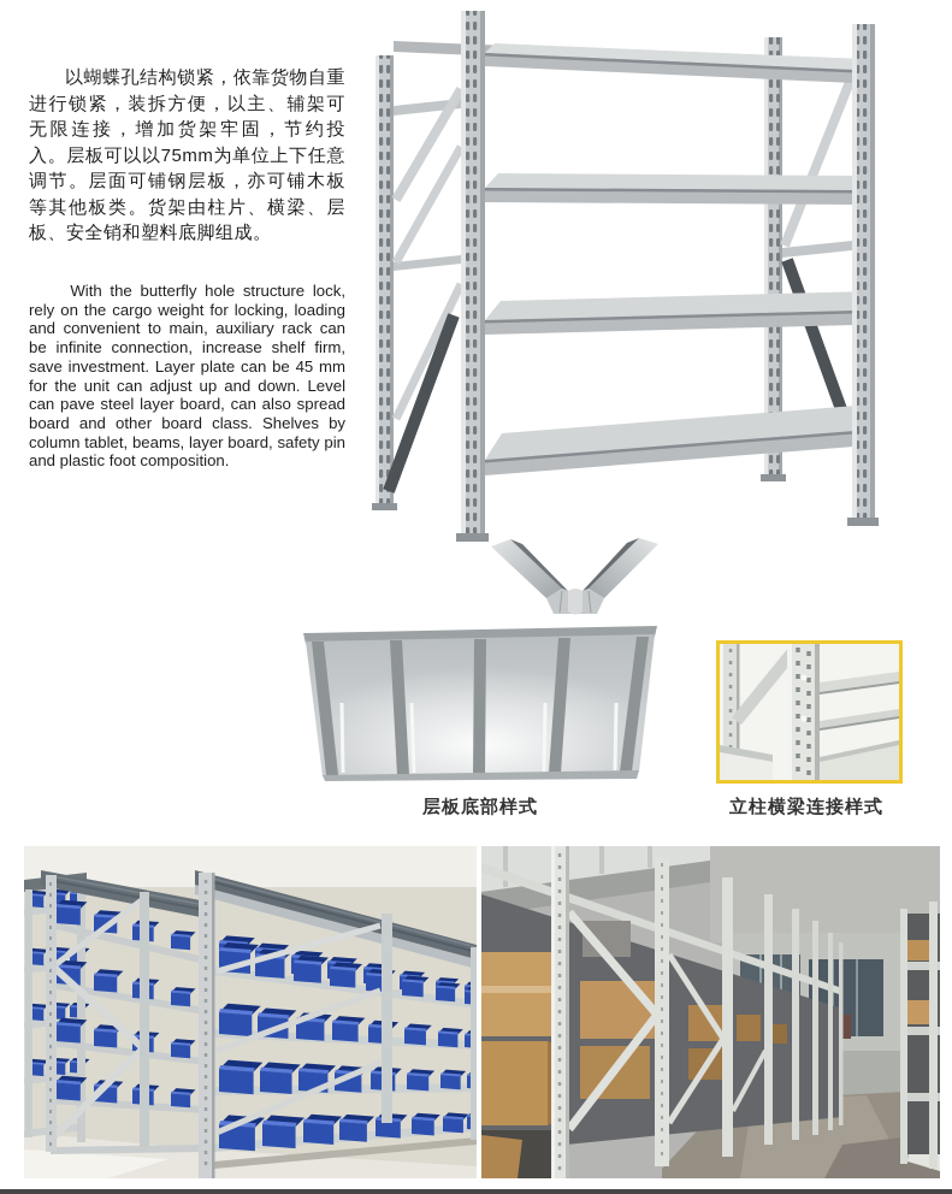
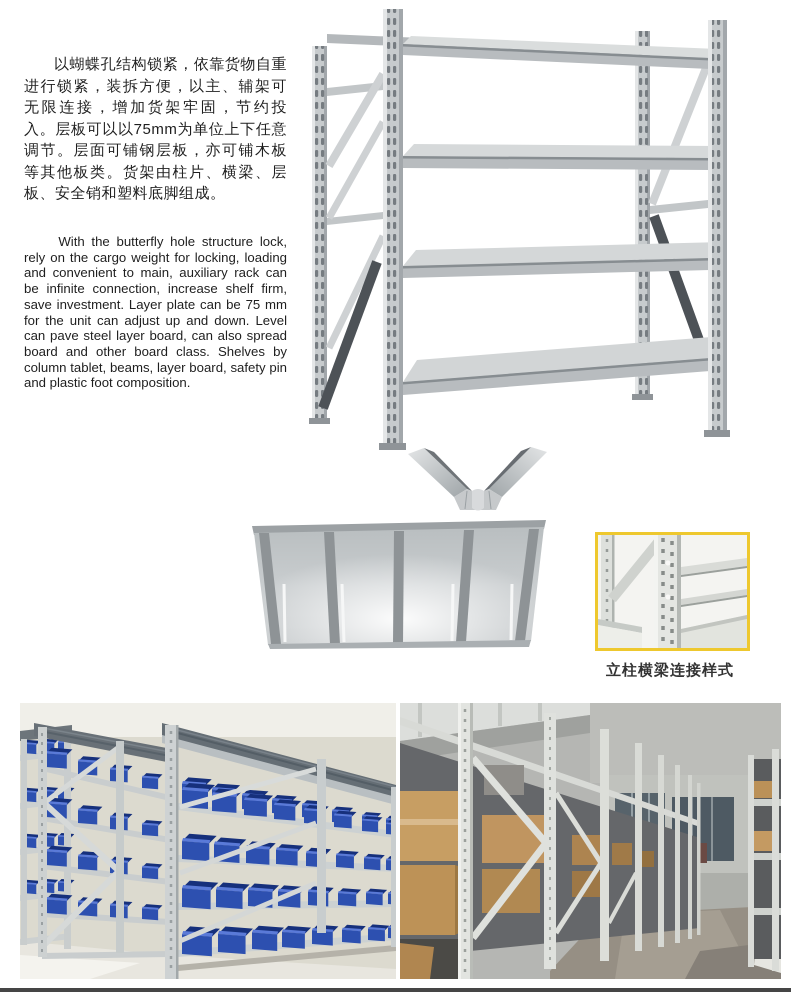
  以蝴蝶孔结构锁紧，依靠货物自重进行锁紧，装拆方便，以主、辅架可无限连接，增加货架牢固，节约投入。层板可以以75mm为单位上下任意调节。层面可铺钢层板，亦可铺木板等其他板类。货架由柱片、横梁、层板、安全销和塑料底脚组成。
- With the butterfly hole structure lock, rely on the cargo weight for locking, loading and convenient to main, auxiliary rack can be infinite connection, increase shelf firm, save investment. Layer plate can be 45 mm for the unit can adjust up and down. Level can pave steel layer board, can also spread board and other board class. Shelves by column tablet, beams, layer board, safety pin and plastic foot composition.
+ With the butterfly hole structure lock, rely on the cargo weight for locking, loading and convenient to main, auxiliary rack can be infinite connection, increase shelf firm, save investment. Layer plate can be 75 mm for the unit can adjust up and down. Level can pave steel layer board, can also spread board and other board class. Shelves by column tablet, beams, layer board, safety pin and plastic foot composition.
- 层板底部样式
  立柱横梁连接样式
